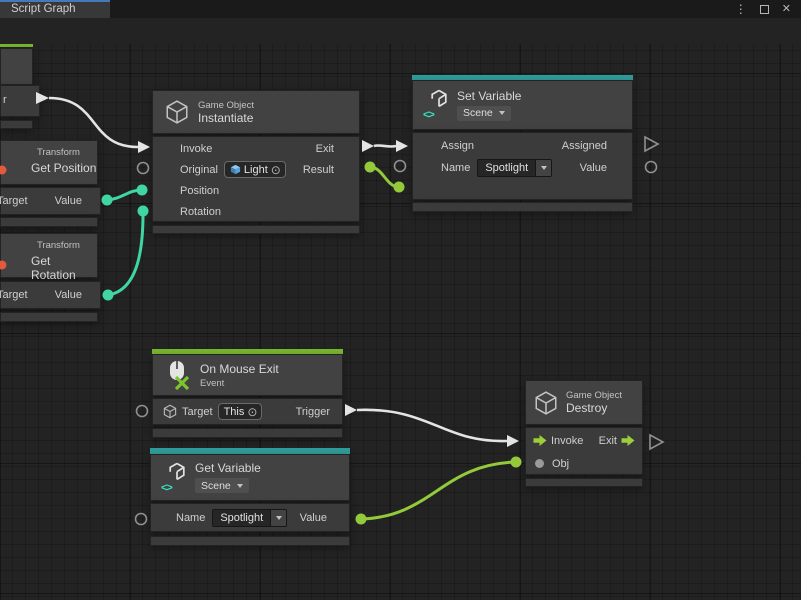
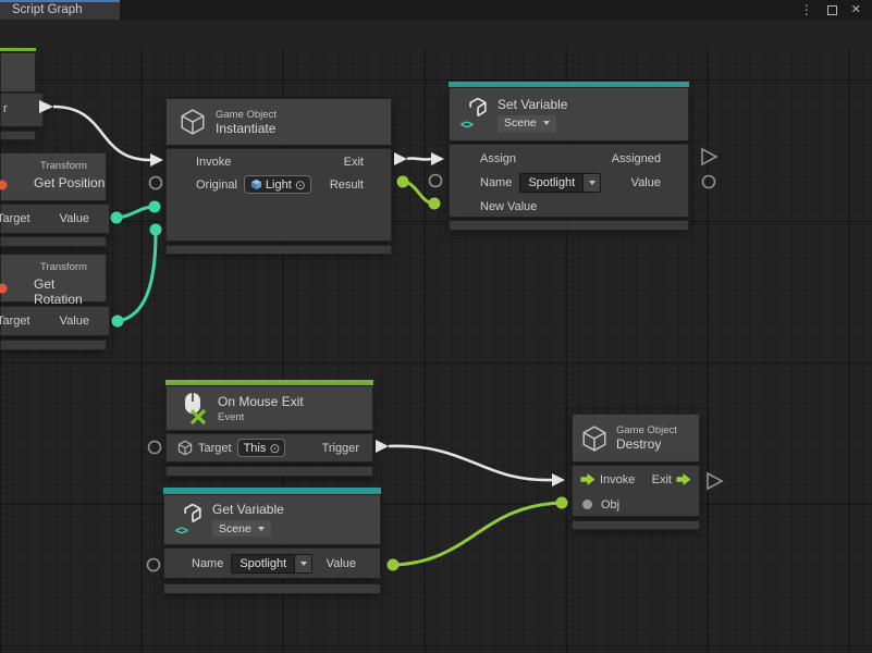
  Script Graph
  ⋮
  ✕
  r
  Transform
  Get Position
  arget
  Value
  Transform
  Get Rotation
  arget
  Value
  Game Object
  Instantiate
  Invoke
  Exit
  Original
  Light
  ⊙
  Result
- Position
- Rotation
  <>
  Set Variable
  Scene
  Assign
  Assigned
  Name
  Spotlight
  Value
+ New Value
  On Mouse Exit
  Event
  Target
  This
  ⊙
  Trigger
  <>
  Get Variable
  Scene
  Name
  Spotlight
  Value
  Game Object
  Destroy
  Invoke
  Exit
  Obj
